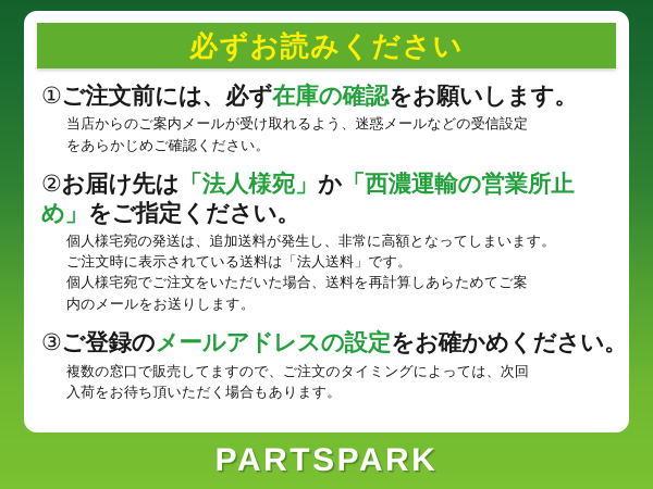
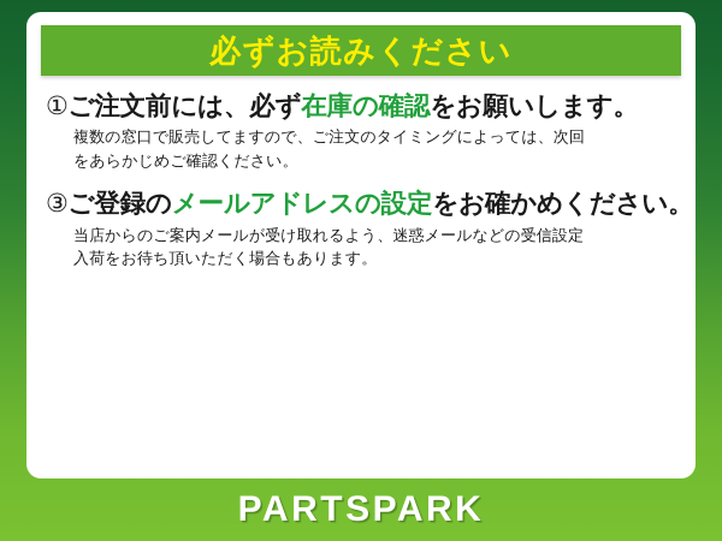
  必ずお読みください
  ①ご注文前には、必ず在庫の確認をお願いします。
- 当店からのご案内メールが受け取れるよう、迷惑メールなどの受信設定
+ 複数の窓口で販売してますので、ご注文のタイミングによっては、次回
  をあらかじめご確認ください。
- ②お届け先は「法人様宛」か「西濃運輸の営業所止め」をご指定ください。
- 個人様宅宛の発送は、追加送料が発生し、非常に高額となってしまいます。
- ご注文時に表示されている送料は「法人送料」です。
- 個人様宅宛でご注文をいただいた場合、送料を再計算しあらためてご案
- 内のメールをお送りします。
  ③ご登録のメールアドレスの設定をお確かめください。
- 複数の窓口で販売してますので、ご注文のタイミングによっては、次回
+ 当店からのご案内メールが受け取れるよう、迷惑メールなどの受信設定
  入荷をお待ち頂いただく場合もあります。
  PARTSPARK
